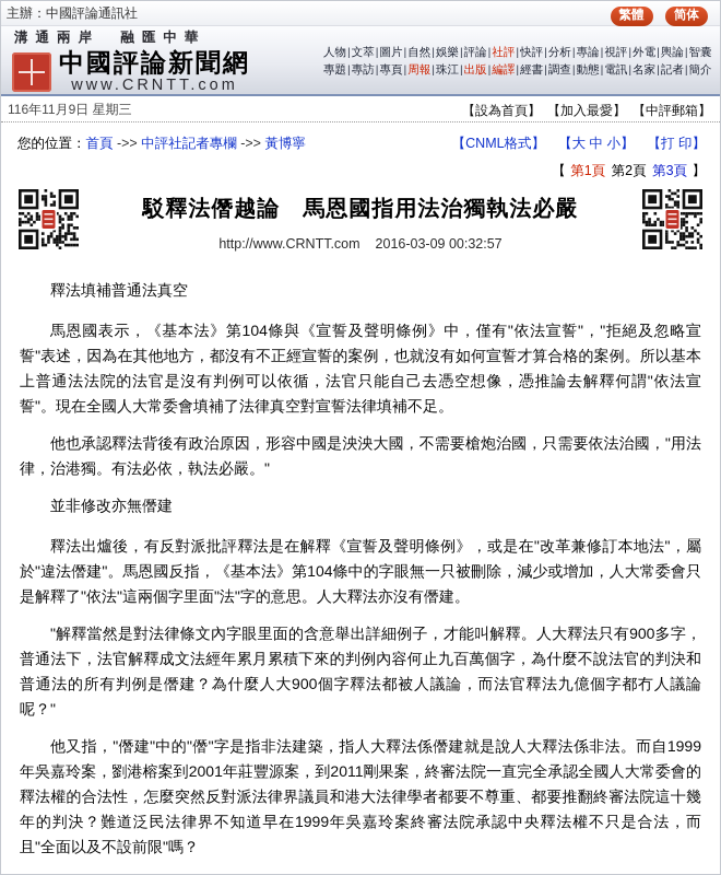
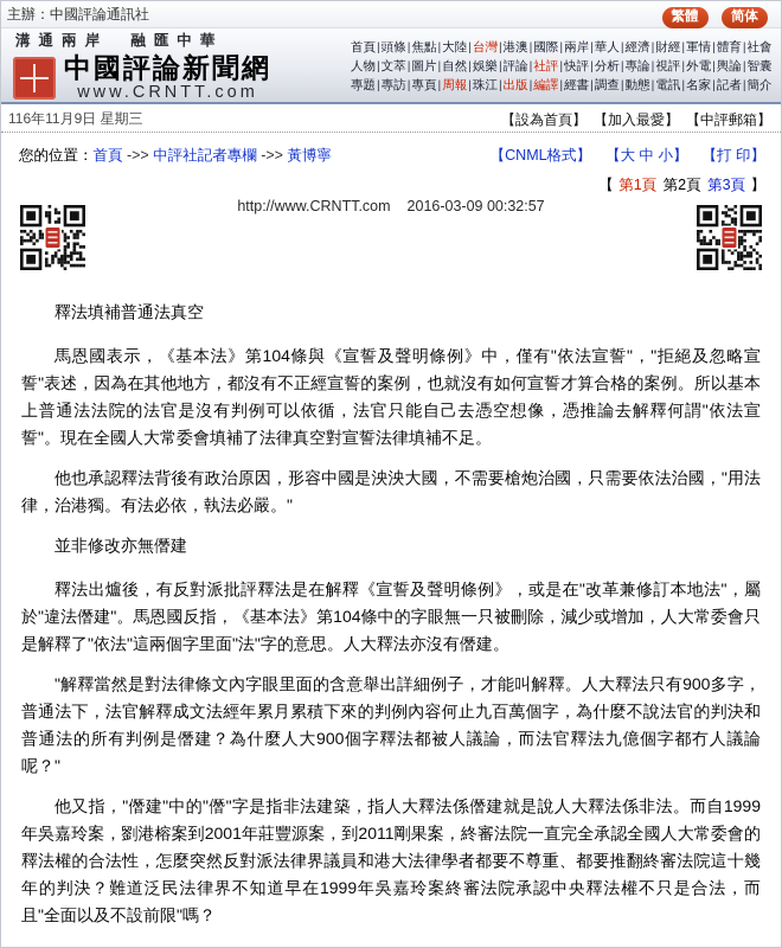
  主辦：中國評論通訊社
  繁體 简体
  溝通兩岸 融匯中華
  中國評論新聞網
  www.CRNTT.com
+ 首頁|頭條|焦點|大陸|台灣|港澳|國際|兩岸|華人|經濟|財經|軍情|體育|社會
  人物|文萃|圖片|自然|娛樂|評論|社評|快評|分析|專論|視評|外電|輿論|智囊
  專題|專訪|專頁|周報|珠江|出版|編譯|經書|調查|動態|電訊|名家|記者|簡介
  116年11月9日 星期三
  【設為首頁】 【加入最愛】 【中評郵箱】
  您的位置：首頁 ->> 中評社記者專欄 ->> 黃博寧
  【CNML格式】 【大 中 小】 【打 印】
  【 第1頁 第2頁 第3頁 】
- 駁釋法僭越論 馬恩國指用法治獨執法必嚴
  http://www.CRNTT.com 2016-03-09 00:32:57
  釋法填補普通法真空
  馬恩國表示，《基本法》第104條與《宣誓及聲明條例》中，僅有"依法宣誓"，"拒絕及忽略宣誓"表述，因為在其他地方，都沒有不正經宣誓的案例，也就沒有如何宣誓才算合格的案例。所以基本上普通法法院的法官是沒有判例可以依循，法官只能自己去憑空想像，憑推論去解釋何謂"依法宣誓"。現在全國人大常委會填補了法律真空對宣誓法律填補不足。
  他也承認釋法背後有政治原因，形容中國是泱泱大國，不需要槍炮治國，只需要依法治國，"用法律，治港獨。有法必依，執法必嚴。"
  並非修改亦無僭建
  釋法出爐後，有反對派批評釋法是在解釋《宣誓及聲明條例》，或是在"改革兼修訂本地法"，屬於"違法僭建"。馬恩國反指，《基本法》第104條中的字眼無一只被刪除，減少或增加，人大常委會只是解釋了"依法"這兩個字里面"法"字的意思。人大釋法亦沒有僭建。
  "解釋當然是對法律條文內字眼里面的含意舉出詳細例子，才能叫解釋。人大釋法只有900多字，普通法下，法官解釋成文法經年累月累積下來的判例內容何止九百萬個字，為什麼不說法官的判決和普通法的所有判例是僭建？為什麼人大900個字釋法都被人議論，而法官釋法九億個字都冇人議論呢？"
  他又指，"僭建"中的"僭"字是指非法建築，指人大釋法係僭建就是說人大釋法係非法。而自1999年吳嘉玲案，劉港榕案到2001年莊豐源案，到2011剛果案，終審法院一直完全承認全國人大常委會的釋法權的合法性，怎麼突然反對派法律界議員和港大法律學者都要不尊重、都要推翻終審法院這十幾年的判決？難道泛民法律界不知道早在1999年吳嘉玲案終審法院承認中央釋法權不只是合法，而且"全面以及不設前限"嗎？
